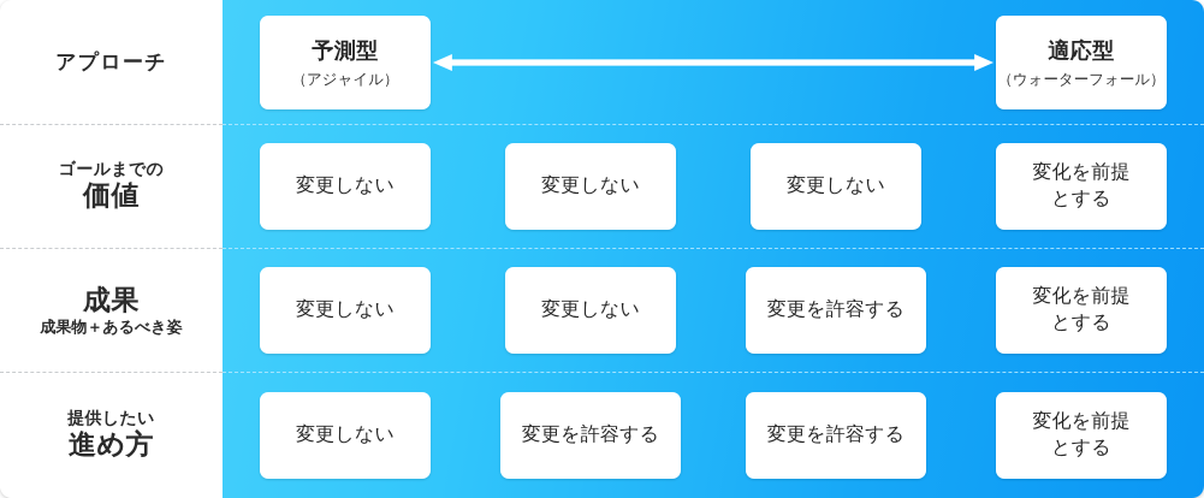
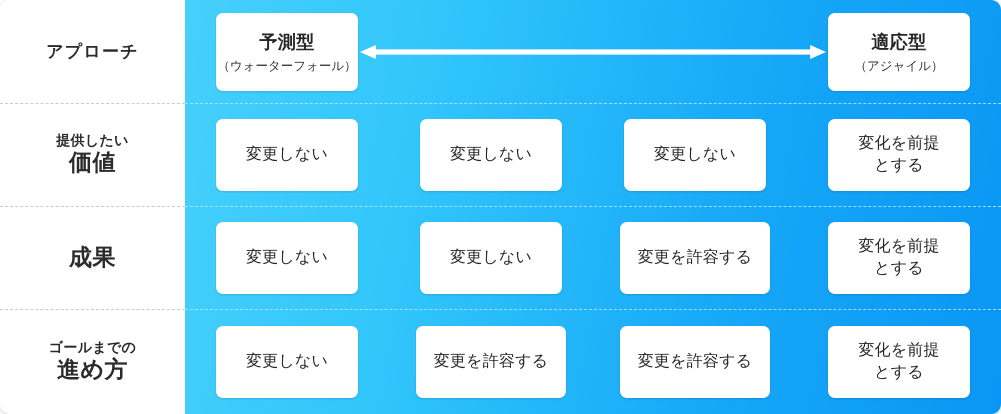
  アプローチ
  予測型
- （アジャイル）
+ （ウォーターフォール）
  適応型
- （ウォーターフォール）
+ （アジャイル）
- ゴールまでの
+ 提供したい
  価値
  変更しない
  変更しない
  変更しない
  変化を前提
  とする
  成果
- 成果物＋あるべき姿
  変更しない
  変更しない
  変更を許容する
  変化を前提
  とする
- 提供したい
+ ゴールまでの
  進め方
  変更しない
  変更を許容する
  変更を許容する
  変化を前提
  とする
